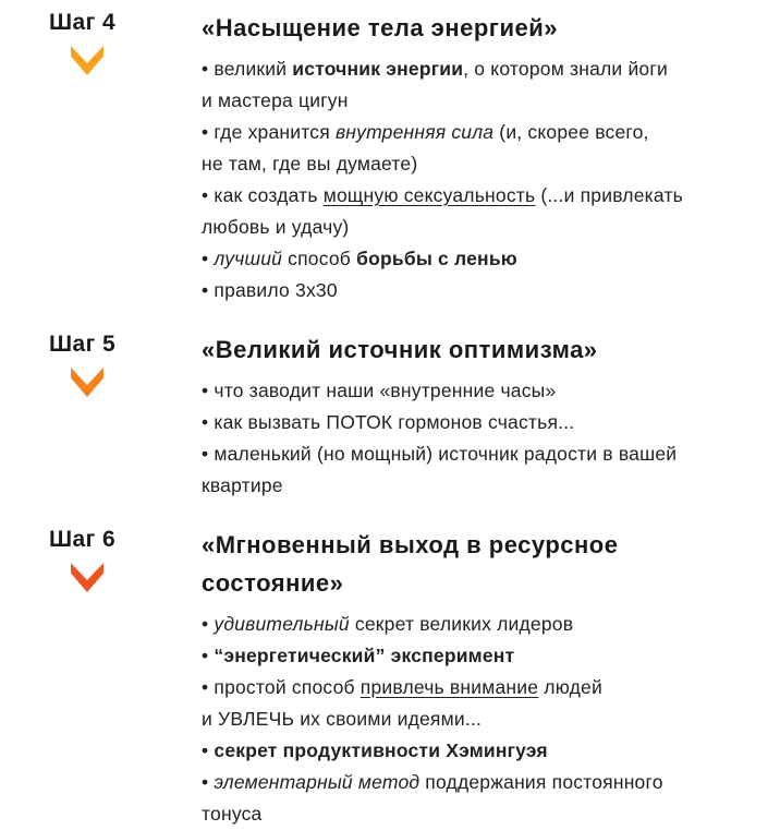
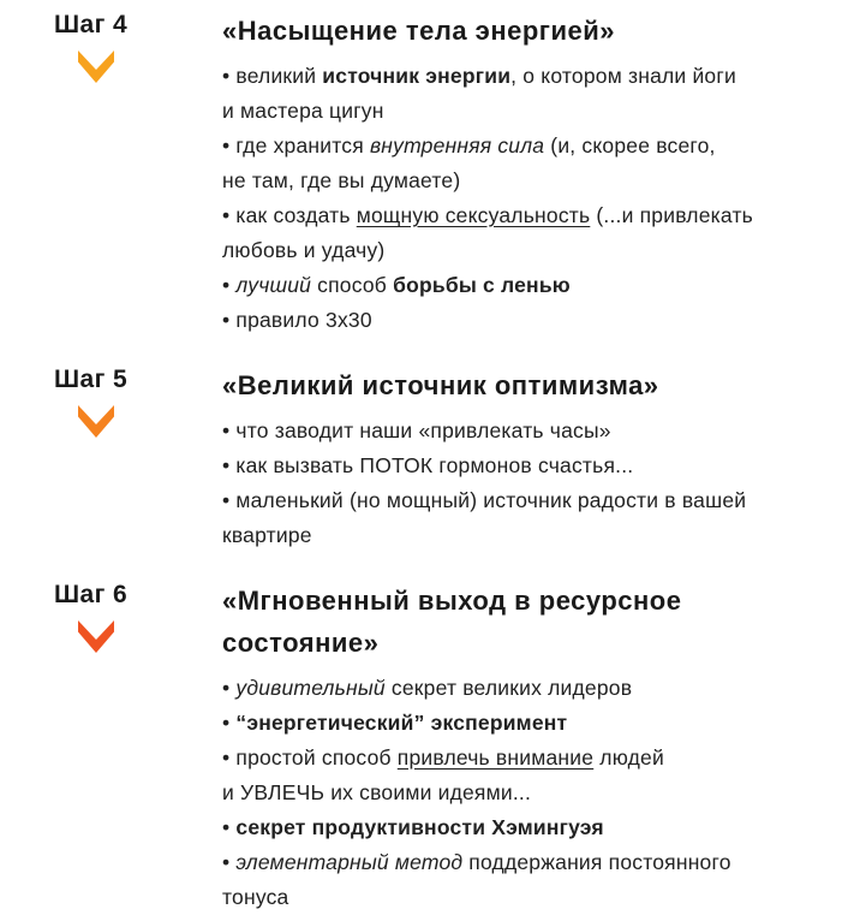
  Шаг 4
  «Насыщение тела энергией»
  • великий источник энергии, о котором знали йоги
  и мастера цигун
  • где хранится внутренняя сила (и, скорее всего,
  не там, где вы думаете)
  • как создать мощную сексуальность (...и привлекать
  любовь и удачу)
  • лучший способ борьбы с ленью
  • правило 3х30
  Шаг 5
  «Великий источник оптимизма»
- • что заводит наши «внутренние часы»
+ • что заводит наши «привлекать часы»
  • как вызвать ПОТОК гормонов счастья...
  • маленький (но мощный) источник радости в вашей
  квартире
  Шаг 6
  «Мгновенный выход в ресурсное
  состояние»
  • удивительный секрет великих лидеров
  • “энергетический” эксперимент
  • простой способ привлечь внимание людей
  и УВЛЕЧЬ их своими идеями...
  • секрет продуктивности Хэмингуэя
  • элементарный метод поддержания постоянного
  тонуса
